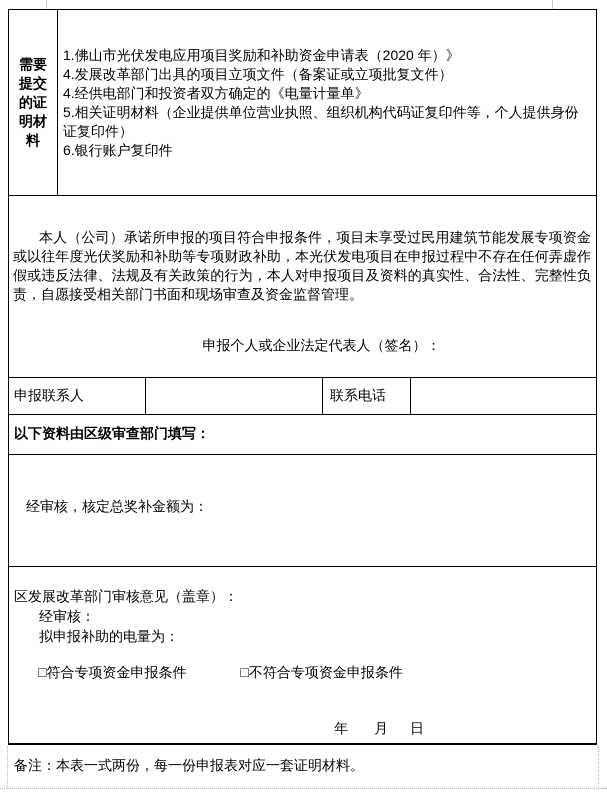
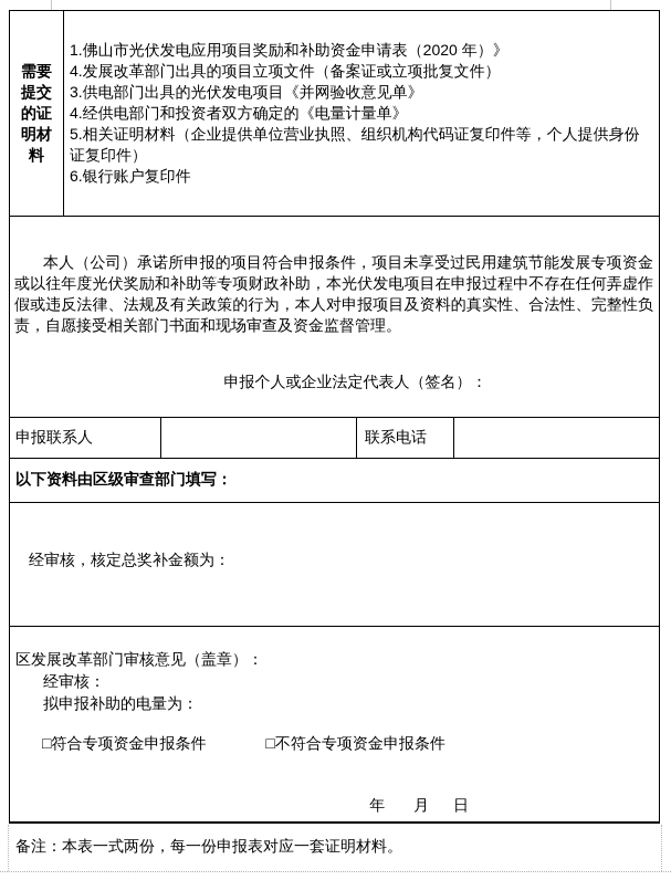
  需要
  提交
  的证
  明材
  料
  1.佛山市光伏发电应用项目奖励和补助资金申请表（2020 年）》
  4.发展改革部门出具的项目立项文件（备案证或立项批复文件）
+ 3.供电部门出具的光伏发电项目《并网验收意见单》
  4.经供电部门和投资者双方确定的《电量计量单》
  5.相关证明材料（企业提供单位营业执照、组织机构代码证复印件等，个人提供身份证复印件）
  6.银行账户复印件
  本人（公司）承诺所申报的项目符合申报条件，项目未享受过民用建筑节能发展专项资金或以往年度光伏奖励和补助等专项财政补助，本光伏发电项目在申报过程中不存在任何弄虚作假或违反法律、法规及有关政策的行为，本人对申报项目及资料的真实性、合法性、完整性负责，自愿接受相关部门书面和现场审查及资金监督管理。
  申报个人或企业法定代表人（签名）：
  申报联系人
  联系电话
  以下资料由区级审查部门填写：
  经审核，核定总奖补金额为：
  区发展改革部门审核意见（盖章）：
  经审核：
  拟申报补助的电量为：
  □符合专项资金申报条件 □不符合专项资金申报条件
  年 月 日
  备注：本表一式两份，每一份申报表对应一套证明材料。
